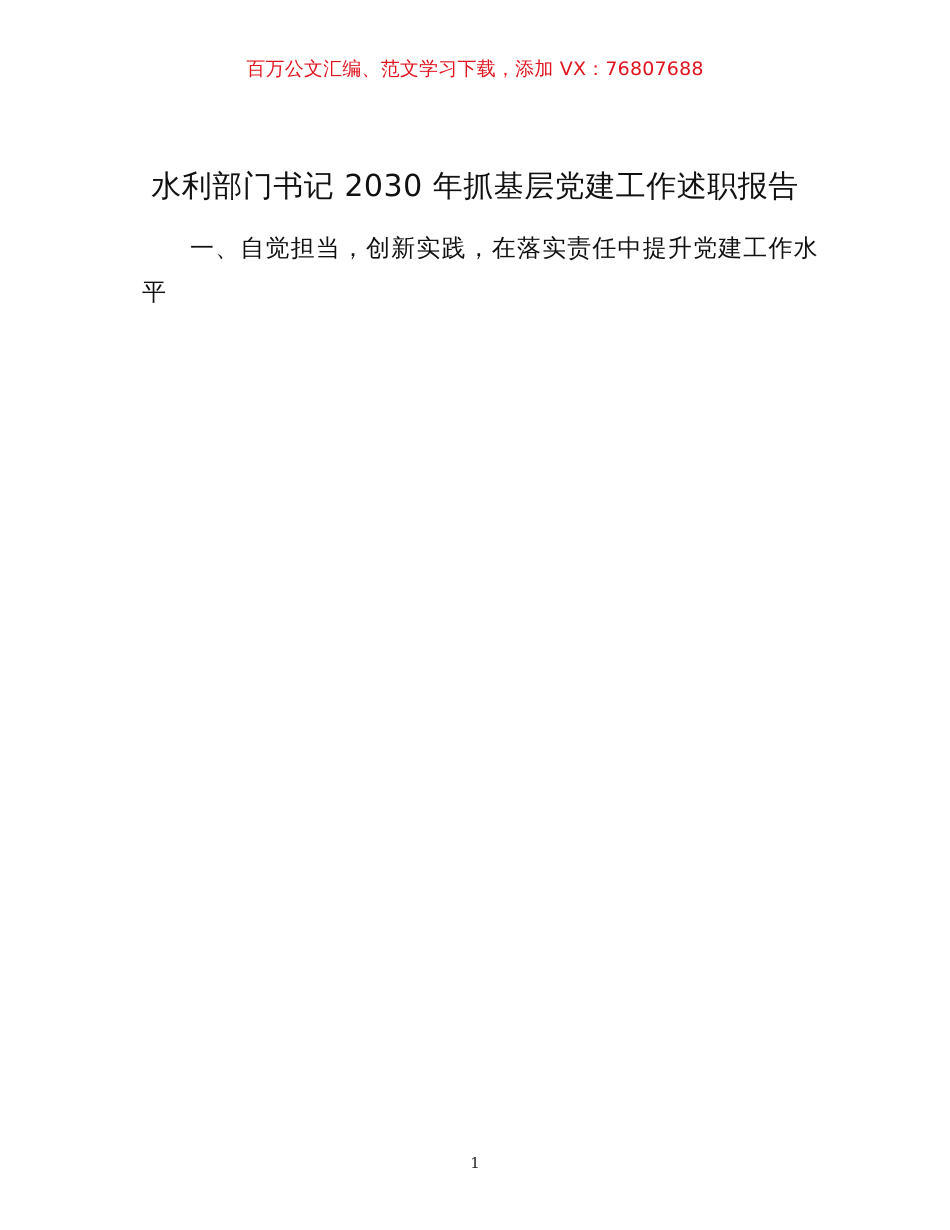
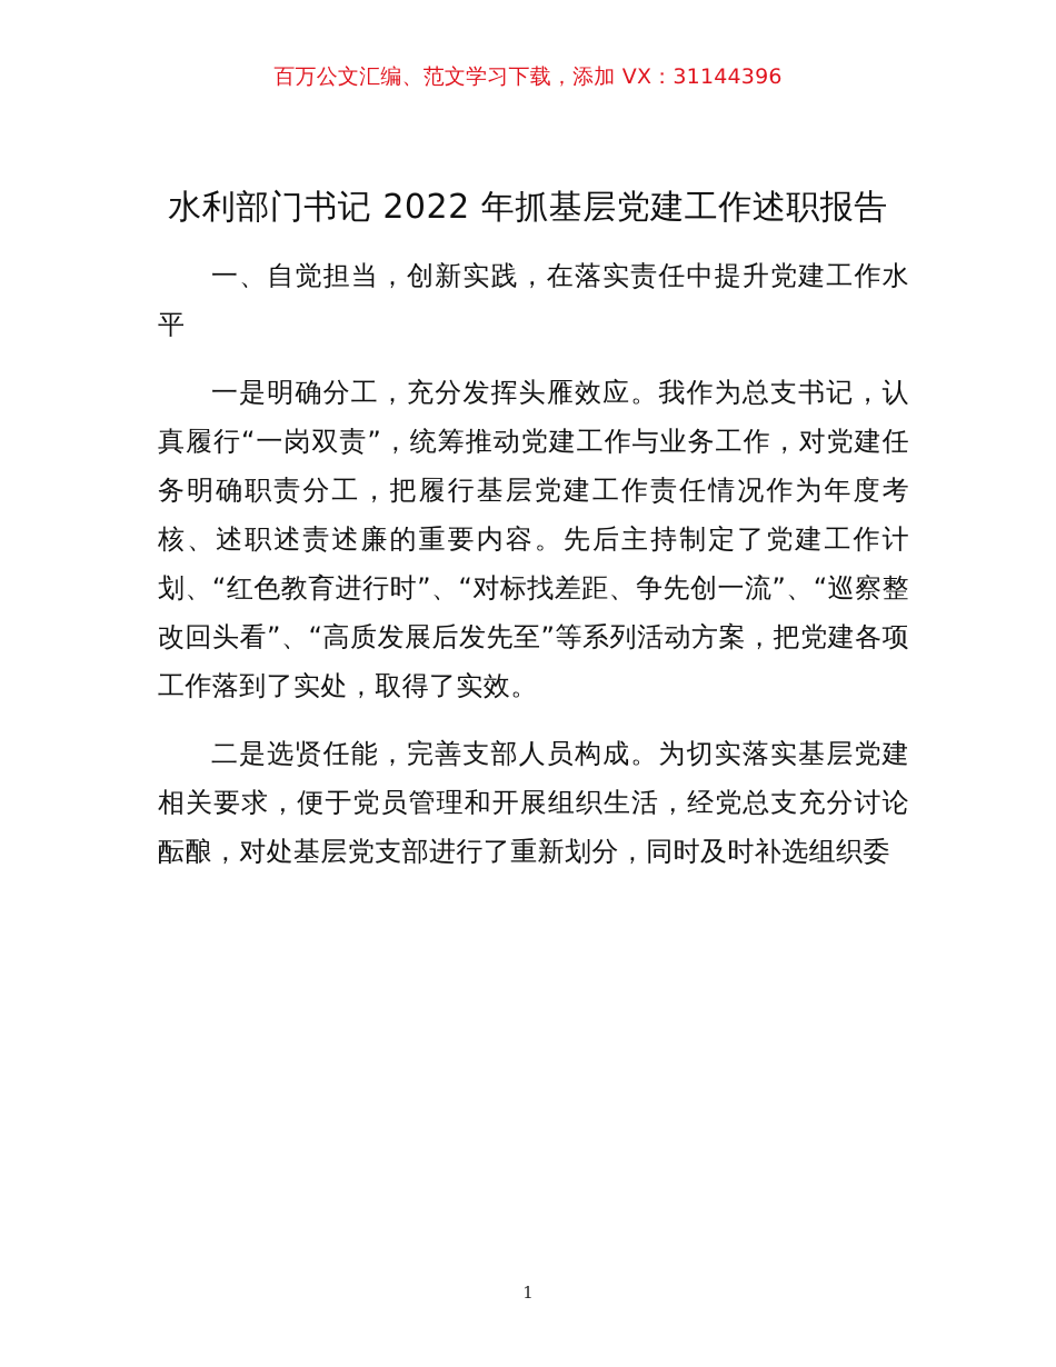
- 百万公文汇编、范文学习下载，添加 VX：76807688
+ 百万公文汇编、范文学习下载，添加 VX：31144396
- 水利部门书记 2030 年抓基层党建工作述职报告
+ 水利部门书记 2022 年抓基层党建工作述职报告
  一、自觉担当，创新实践，在落实责任中提升党建工作水平
+ 一是明确分工，充分发挥头雁效应。我作为总支书记，认真履行“一岗双责”，统筹推动党建工作与业务工作，对党建任务明确职责分工，把履行基层党建工作责任情况作为年度考核、述职述责述廉的重要内容。先后主持制定了党建工作计划、“红色教育进行时”、“对标找差距、争先创一流”、“巡察整改回头看”、“高质发展后发先至”等系列活动方案，把党建各项工作落到了实处，取得了实效。
+ 二是选贤任能，完善支部人员构成。为切实落实基层党建相关要求，便于党员管理和开展组织生活，经党总支充分讨论酝酿，对处基层党支部进行了重新划分，同时及时补选组织委
  1
